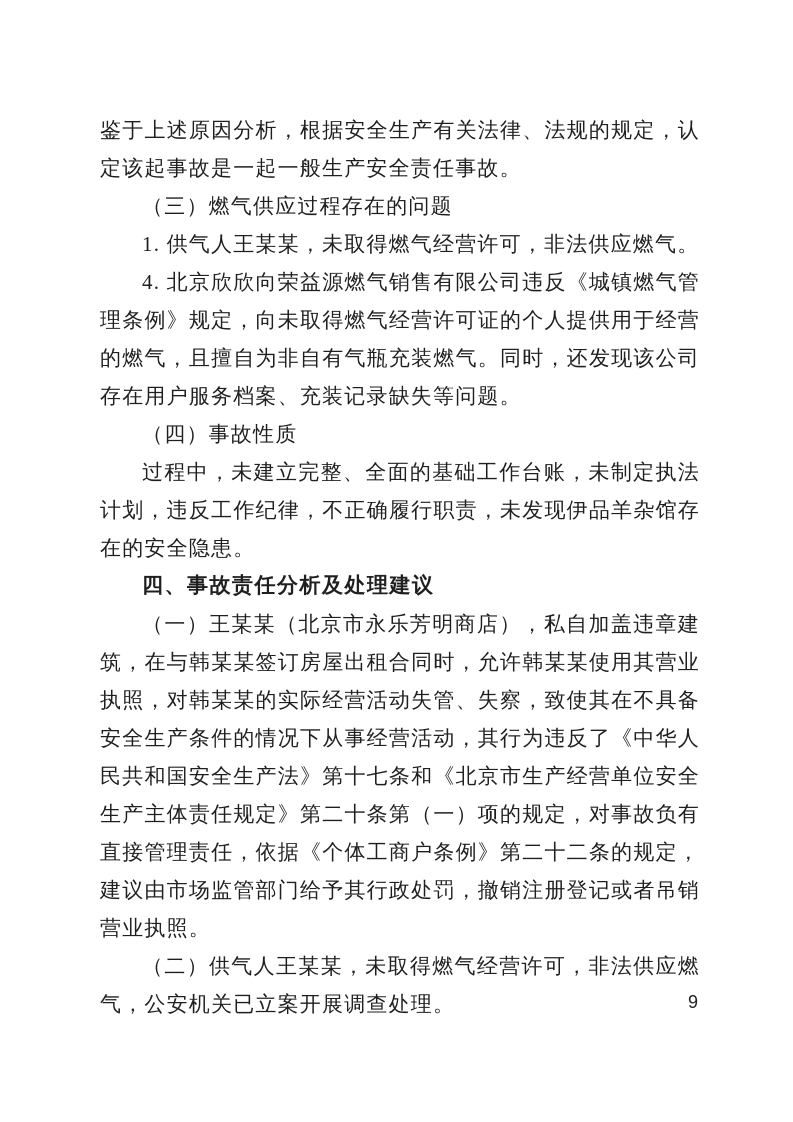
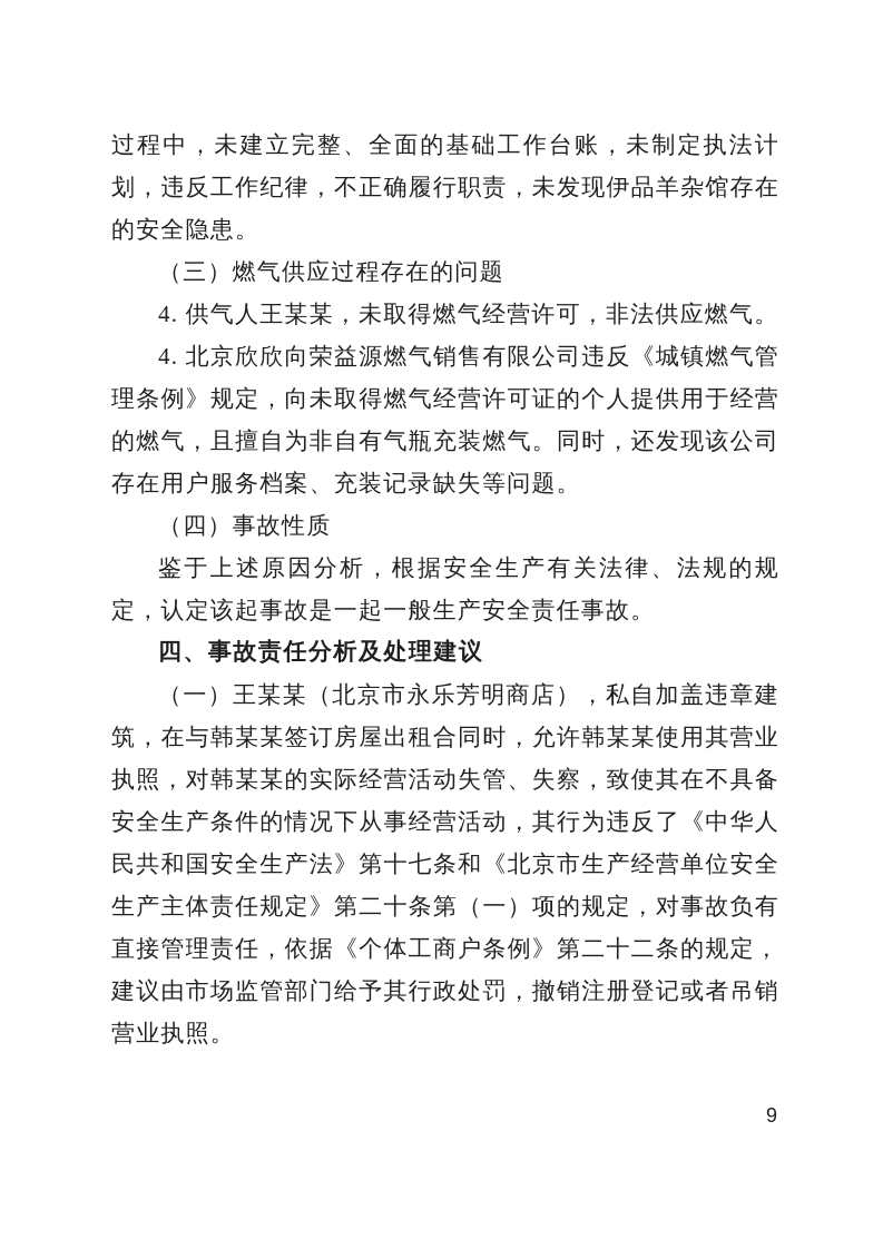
- 鉴于上述原因分析，根据安全生产有关法律、法规的规定，认定该起事故是一起一般生产安全责任事故。
+ 过程中，未建立完整、全面的基础工作台账，未制定执法计划，违反工作纪律，不正确履行职责，未发现伊品羊杂馆存在的安全隐患。
  （三）燃气供应过程存在的问题
- 1. 供气人王某某，未取得燃气经营许可，非法供应燃气。
+ 4. 供气人王某某，未取得燃气经营许可，非法供应燃气。
  4. 北京欣欣向荣益源燃气销售有限公司违反《城镇燃气管理条例》规定，向未取得燃气经营许可证的个人提供用于经营的燃气，且擅自为非自有气瓶充装燃气。同时，还发现该公司存在用户服务档案、充装记录缺失等问题。
  （四）事故性质
- 过程中，未建立完整、全面的基础工作台账，未制定执法计划，违反工作纪律，不正确履行职责，未发现伊品羊杂馆存在的安全隐患。
+ 鉴于上述原因分析，根据安全生产有关法律、法规的规定，认定该起事故是一起一般生产安全责任事故。
  四、事故责任分析及处理建议
  （一）王某某（北京市永乐芳明商店），私自加盖违章建筑，在与韩某某签订房屋出租合同时，允许韩某某使用其营业执照，对韩某某的实际经营活动失管、失察，致使其在不具备安全生产条件的情况下从事经营活动，其行为违反了《中华人民共和国安全生产法》第十七条和《北京市生产经营单位安全生产主体责任规定》第二十条第（一）项的规定，对事故负有直接管理责任，依据《个体工商户条例》第二十二条的规定，建议由市场监管部门给予其行政处罚，撤销注册登记或者吊销营业执照。
- （二）供气人王某某，未取得燃气经营许可，非法供应燃气，公安机关已立案开展调查处理。
  9
